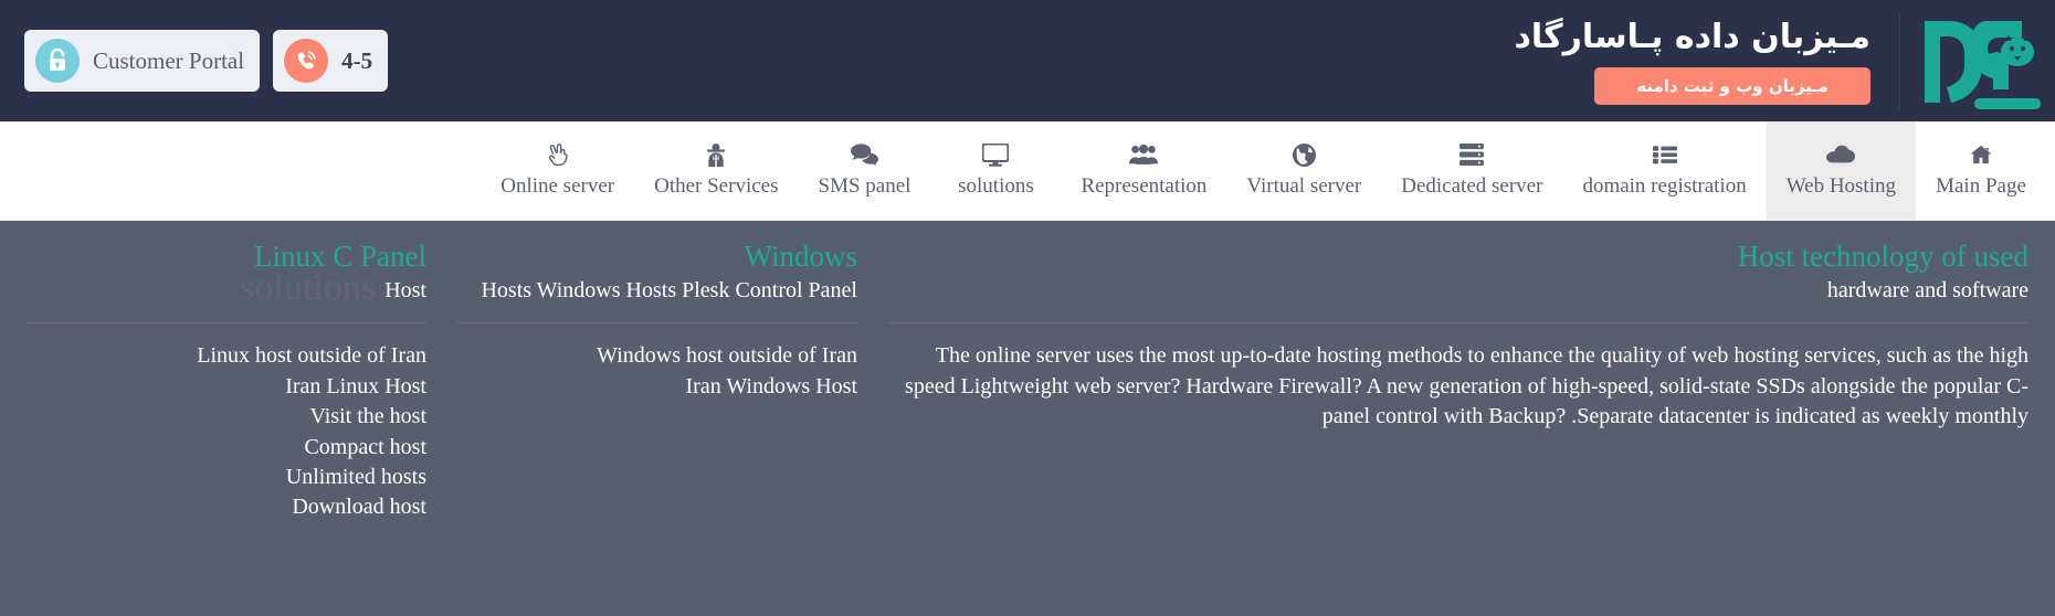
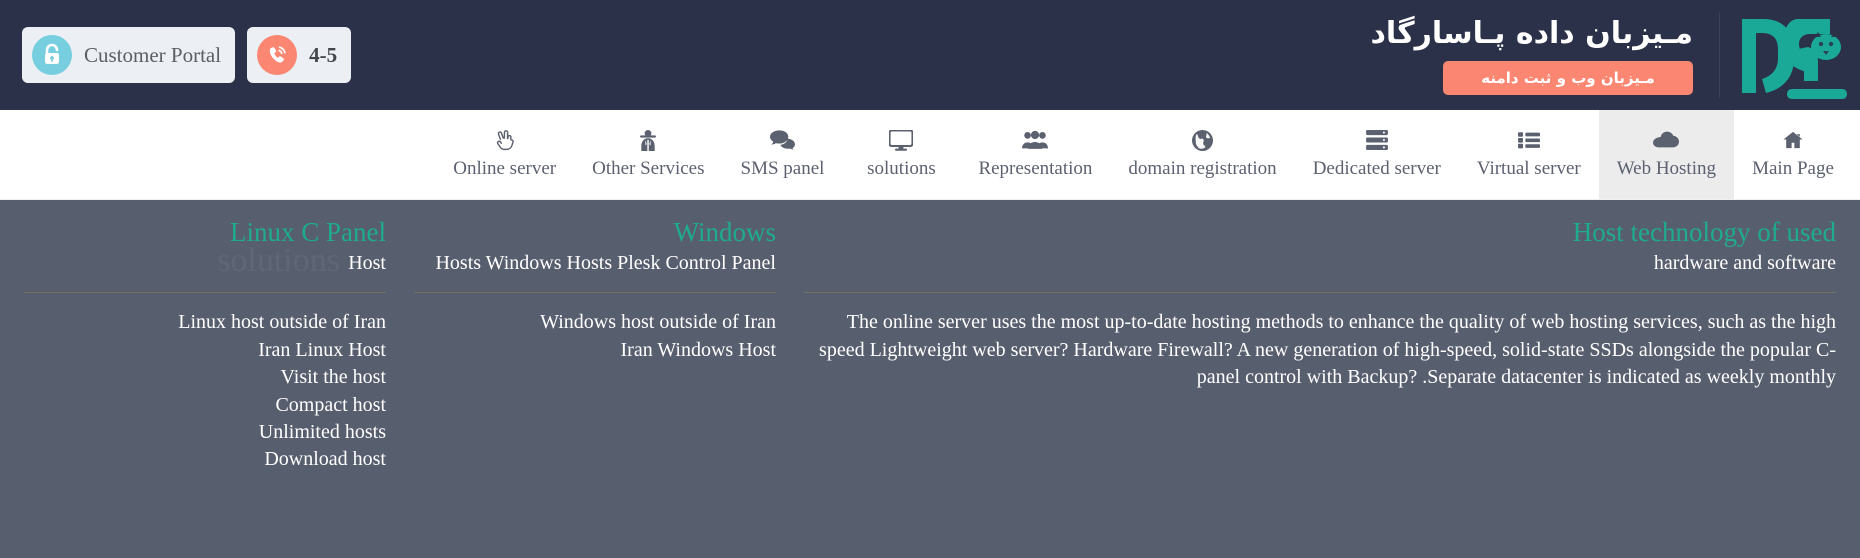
  Customer Portal
  4-5
  مـیزبان داده پـاسارگاد
  مـیزبان وب و ثبت دامنه
  Main Page
  Web Hosting
- domain registration
+ Virtual server
  Dedicated server
- Virtual server
+ domain registration
  Representation
  solutions
  SMS panel
  Other Services
  Online server
  Linux C Panel
  Host
  Linux host outside of Iran
  Iran Linux Host
  Visit the host
  Compact host
  Unlimited hosts
  Download host
  Windows
  Hosts Windows Hosts Plesk Control Panel
  Windows host outside of Iran
  Iran Windows Host
  Host technology of used
  hardware and software
  The online server uses the most up-to-date hosting methods to enhance the quality of web hosting services, such as the high speed Lightweight web server? Hardware Firewall? A new generation of high-speed, solid-state SSDs alongside the popular C-panel control with Backup? .Separate datacenter is indicated as weekly monthly
